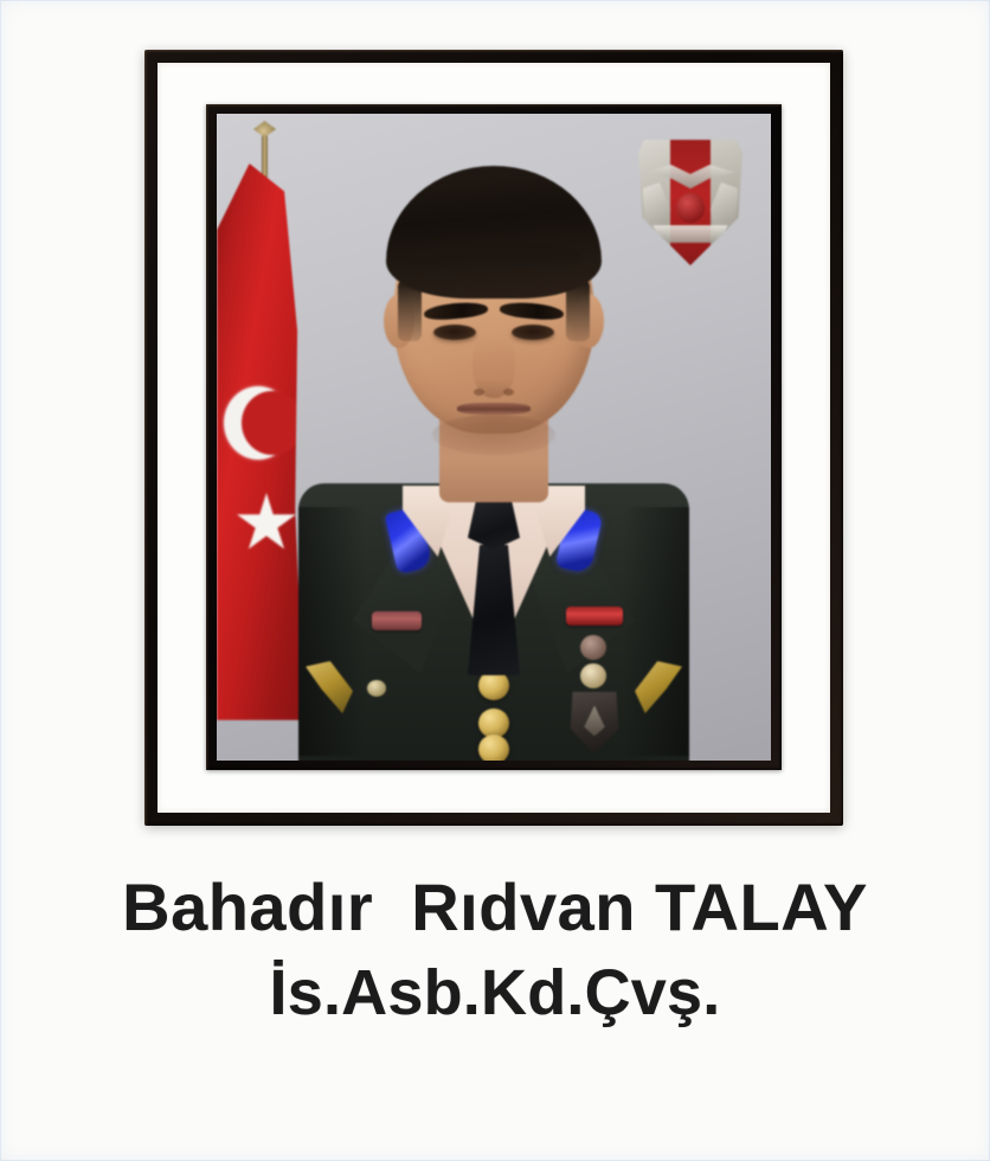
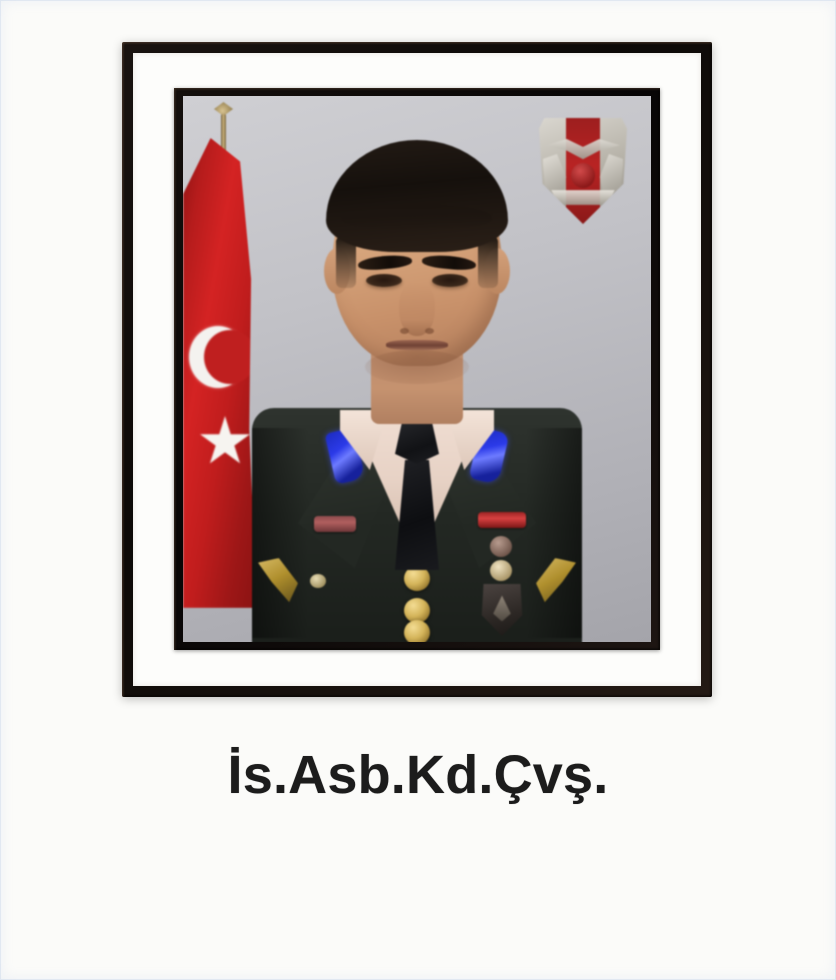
- Bahadır Rıdvan TALAY
  İs.Asb.Kd.Çvş.
